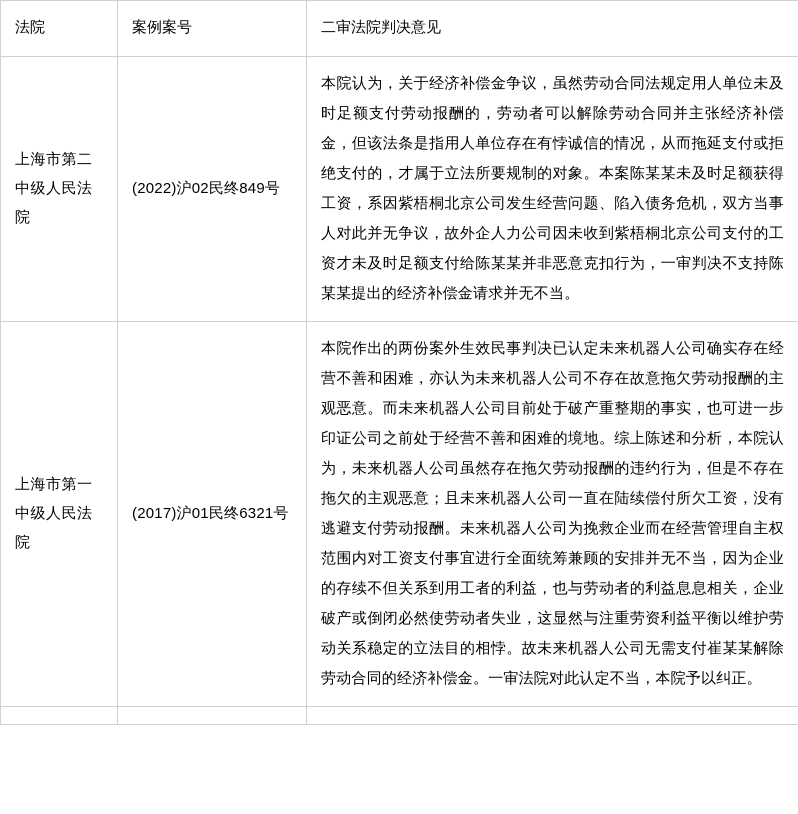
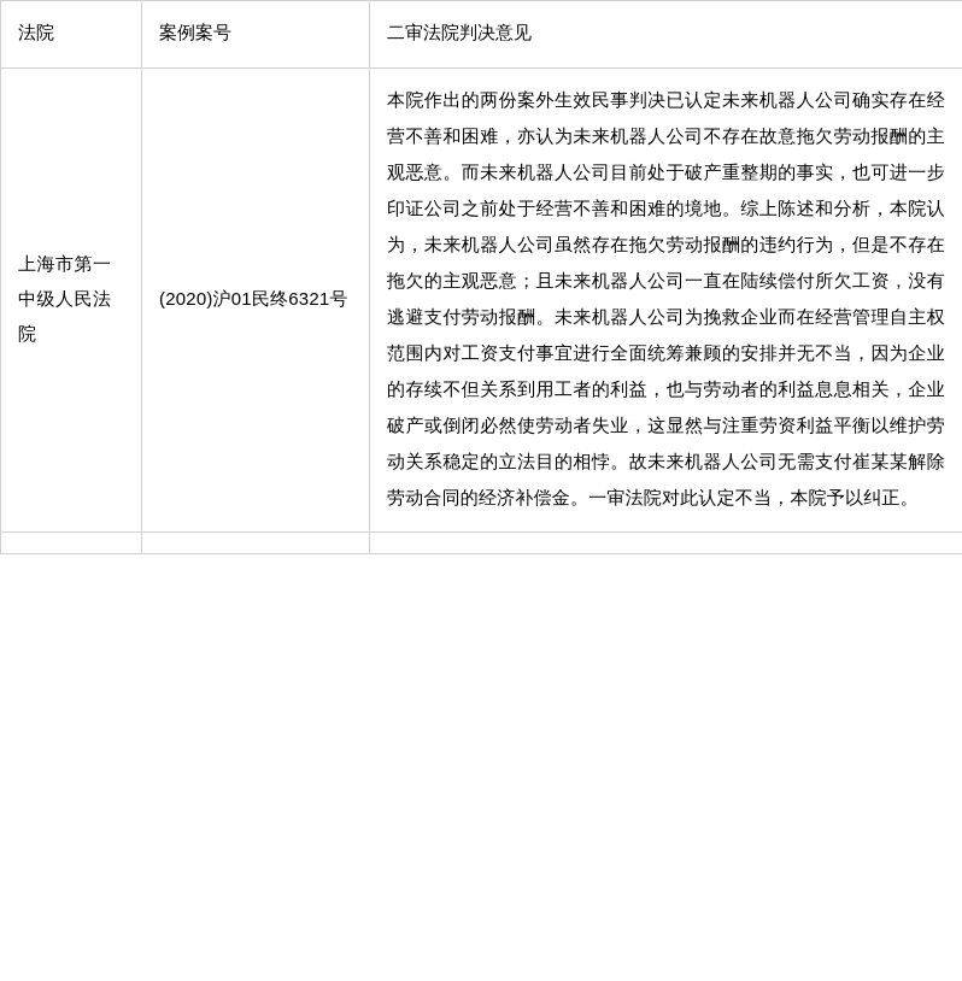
  法院	案例案号	二审法院判决意见
- 上海市第二中级人民法院	(2022)沪02民终849号	本院认为，关于经济补偿金争议，虽然劳动合同法规定用人单位未及时足额支付劳动报酬的，劳动者可以解除劳动合同并主张经济补偿金，但该法条是指用人单位存在有悖诚信的情况，从而拖延支付或拒绝支付的，才属于立法所要规制的对象。本案陈某某未及时足额获得工资，系因紫梧桐北京公司发生经营问题、陷入债务危机，双方当事人对此并无争议，故外企人力公司因未收到紫梧桐北京公司支付的工资才未及时足额支付给陈某某并非恶意克扣行为，一审判决不支持陈某某提出的经济补偿金请求并无不当。
- 上海市第一中级人民法院	(2017)沪01民终6321号	本院作出的两份案外生效民事判决已认定未来机器人公司确实存在经营不善和困难，亦认为未来机器人公司不存在故意拖欠劳动报酬的主观恶意。而未来机器人公司目前处于破产重整期的事实，也可进一步印证公司之前处于经营不善和困难的境地。综上陈述和分析，本院认为，未来机器人公司虽然存在拖欠劳动报酬的违约行为，但是不存在拖欠的主观恶意；且未来机器人公司一直在陆续偿付所欠工资，没有逃避支付劳动报酬。未来机器人公司为挽救企业而在经营管理自主权范围内对工资支付事宜进行全面统筹兼顾的安排并无不当，因为企业的存续不但关系到用工者的利益，也与劳动者的利益息息相关，企业破产或倒闭必然使劳动者失业，这显然与注重劳资利益平衡以维护劳动关系稳定的立法目的相悖。故未来机器人公司无需支付崔某某解除劳动合同的经济补偿金。一审法院对此认定不当，本院予以纠正。
+ 上海市第一中级人民法院	(2020)沪01民终6321号	本院作出的两份案外生效民事判决已认定未来机器人公司确实存在经营不善和困难，亦认为未来机器人公司不存在故意拖欠劳动报酬的主观恶意。而未来机器人公司目前处于破产重整期的事实，也可进一步印证公司之前处于经营不善和困难的境地。综上陈述和分析，本院认为，未来机器人公司虽然存在拖欠劳动报酬的违约行为，但是不存在拖欠的主观恶意；且未来机器人公司一直在陆续偿付所欠工资，没有逃避支付劳动报酬。未来机器人公司为挽救企业而在经营管理自主权范围内对工资支付事宜进行全面统筹兼顾的安排并无不当，因为企业的存续不但关系到用工者的利益，也与劳动者的利益息息相关，企业破产或倒闭必然使劳动者失业，这显然与注重劳资利益平衡以维护劳动关系稳定的立法目的相悖。故未来机器人公司无需支付崔某某解除劳动合同的经济补偿金。一审法院对此认定不当，本院予以纠正。
